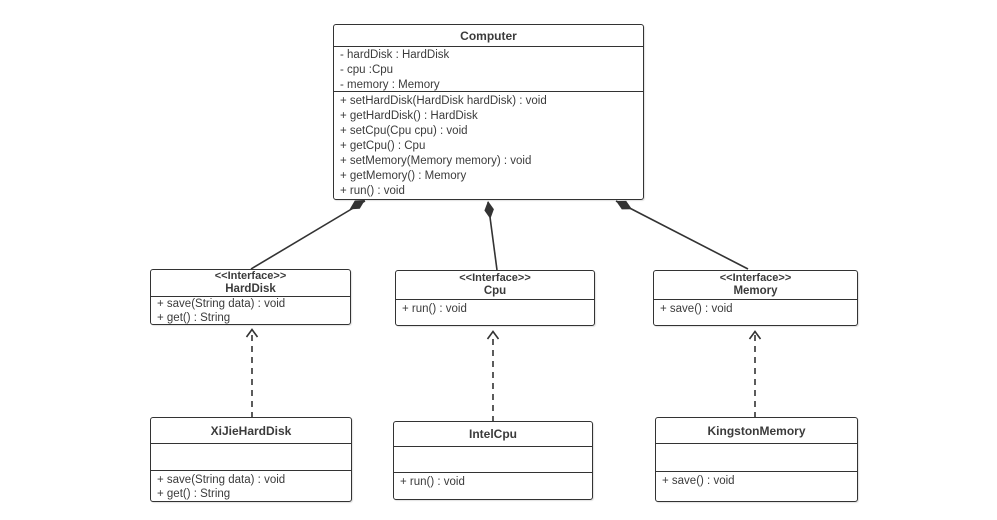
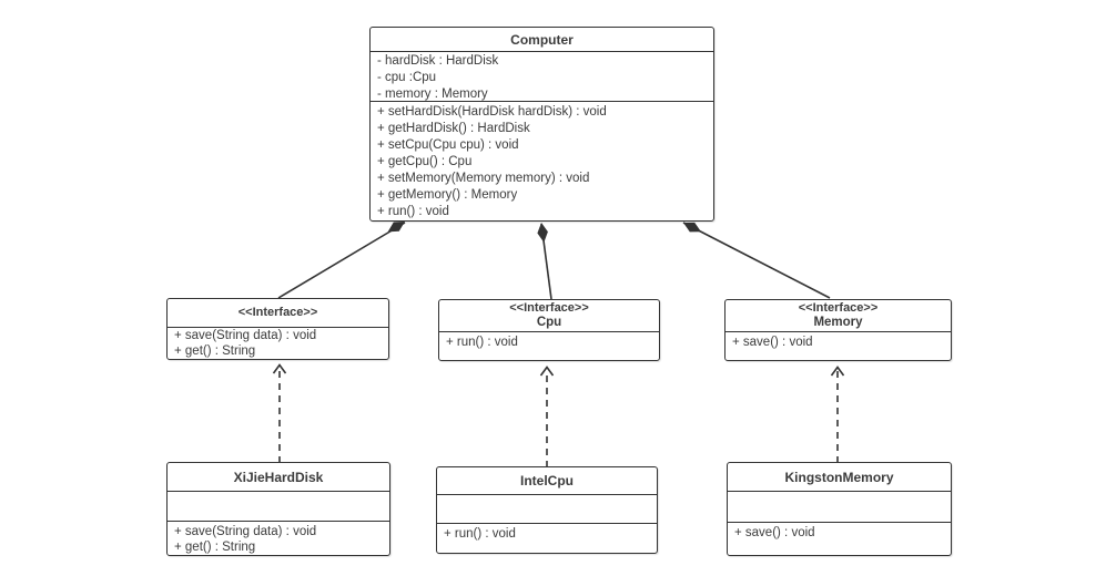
  Computer
  - hardDisk : HardDisk
  - cpu :Cpu
  - memory : Memory
  + setHardDisk(HardDisk hardDisk) : void
  + getHardDisk() : HardDisk
  + setCpu(Cpu cpu) : void
  + getCpu() : Cpu
  + setMemory(Memory memory) : void
  + getMemory() : Memory
  + run() : void
  <<Interface>>
- HardDisk
  + save(String data) : void
  + get() : String
  <<Interface>>
  Cpu
  + run() : void
  <<Interface>>
  Memory
  + save() : void
  XiJieHardDisk
  + save(String data) : void
  + get() : String
  IntelCpu
  + run() : void
  KingstonMemory
  + save() : void
